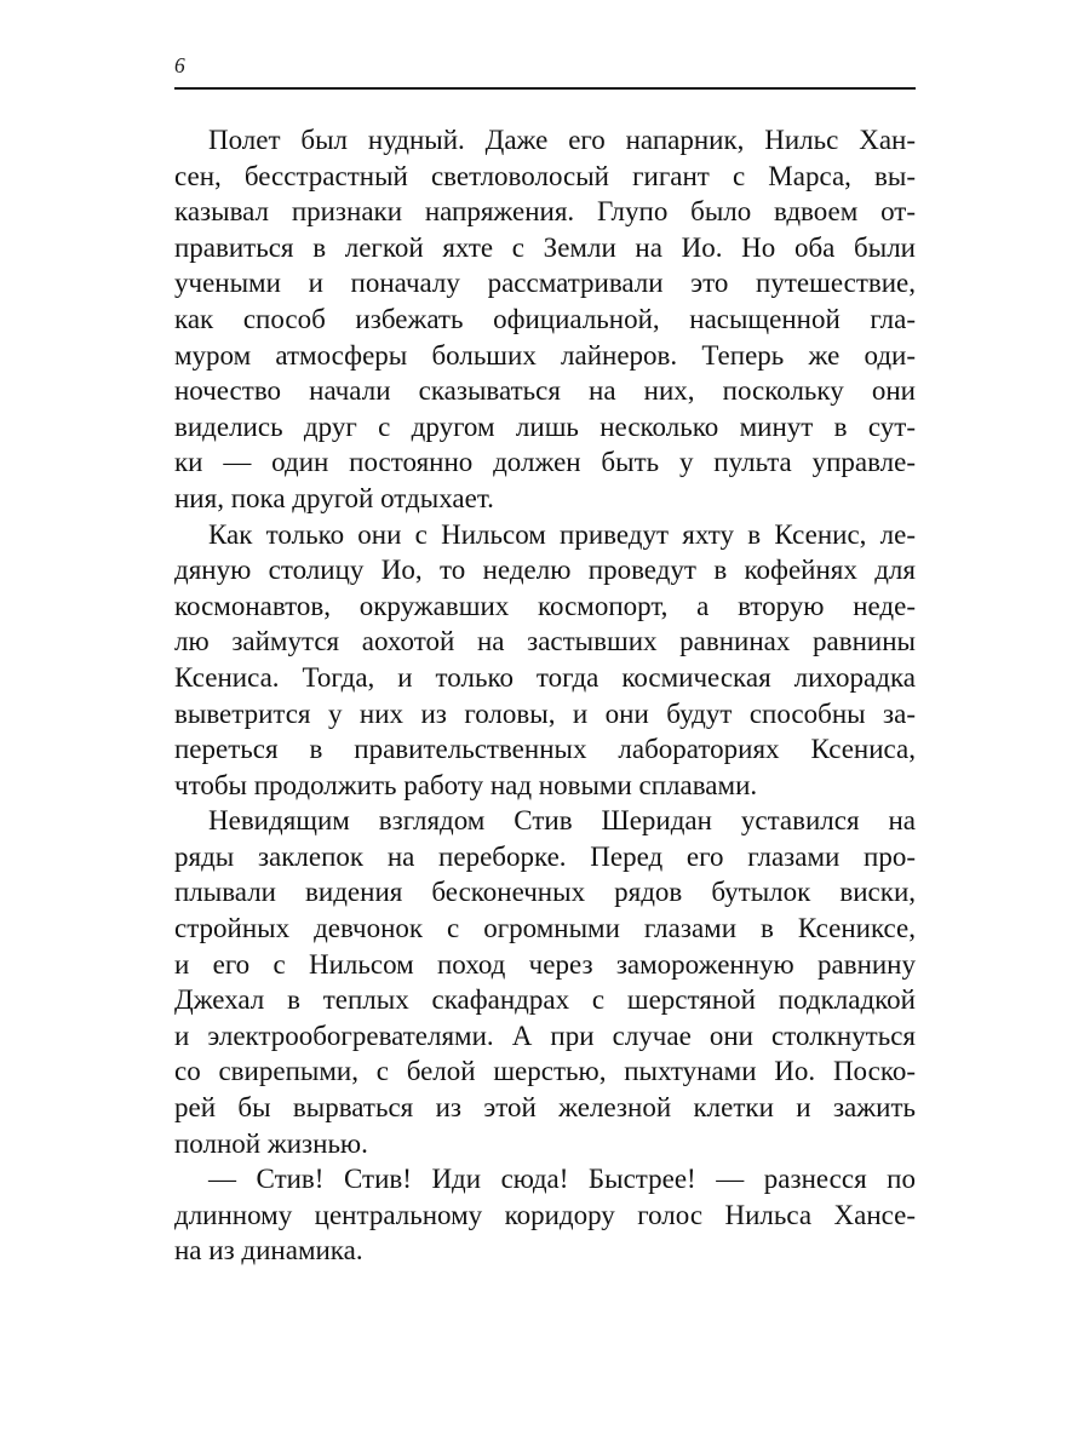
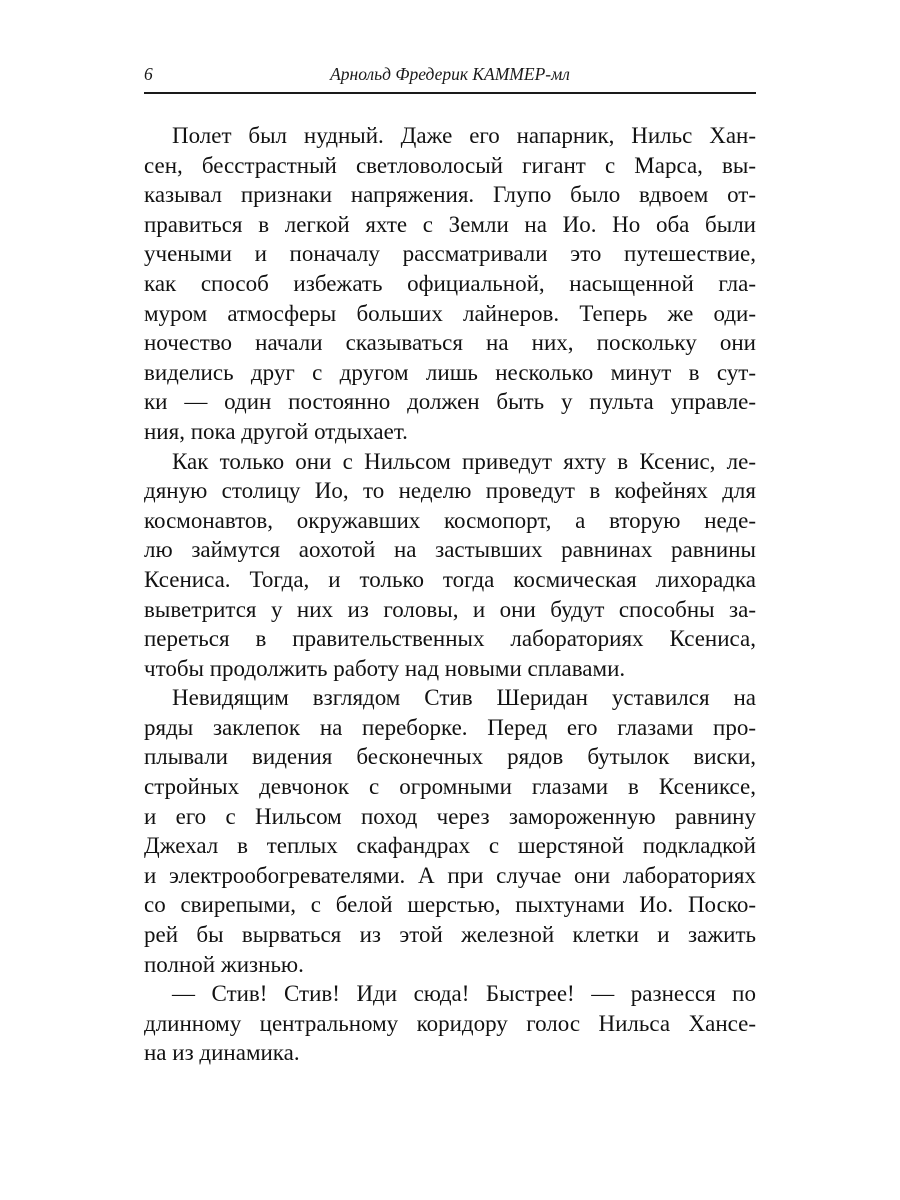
  6
+ Арнольд Фредерик КАММЕР-мл
  Полет был нудный. Даже его напарник, Нильс Хан-
  сен, бесстрастный светловолосый гигант с Марса, вы-
  казывал признаки напряжения. Глупо было вдвоем от-
  правиться в легкой яхте с Земли на Ио. Но оба были
  учеными и поначалу рассматривали это путешествие,
  как способ избежать официальной, насыщенной гла-
  муром атмосферы больших лайнеров. Теперь же оди-
  ночество начали сказываться на них, поскольку они
  виделись друг с другом лишь несколько минут в сут-
  ки — один постоянно должен быть у пульта управле-
  ния, пока другой отдыхает.
  Как только они с Нильсом приведут яхту в Ксенис, ле-
  дяную столицу Ио, то неделю проведут в кофейнях для
  космонавтов, окружавших космопорт, а вторую неде-
  лю займутся аохотой на застывших равнинах равнины
  Ксениса. Тогда, и только тогда космическая лихорадка
  выветрится у них из головы, и они будут способны за-
  переться в правительственных лабораториях Ксениса,
  чтобы продолжить работу над новыми сплавами.
  Невидящим взглядом Стив Шеридан уставился на
  ряды заклепок на переборке. Перед его глазами про-
  плывали видения бесконечных рядов бутылок виски,
  стройных девчонок с огромными глазами в Ксениксе,
  и его с Нильсом поход через замороженную равнину
  Джехал в теплых скафандрах с шерстяной подкладкой
- и электрообогревателями. А при случае они столкнуться
+ и электрообогревателями. А при случае они лабораториях
  со свирепыми, с белой шерстью, пыхтунами Ио. Поско-
  рей бы вырваться из этой железной клетки и зажить
  полной жизнью.
  — Стив! Стив! Иди сюда! Быстрее! — разнесся по
  длинному центральному коридору голос Нильса Хансе-
  на из динамика.
